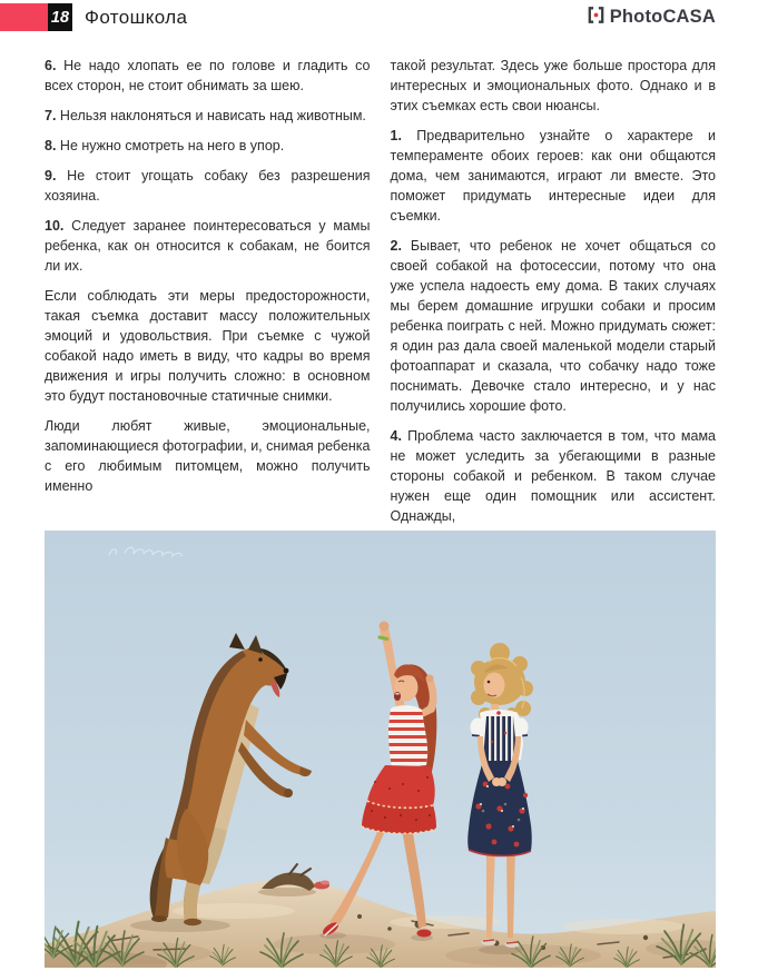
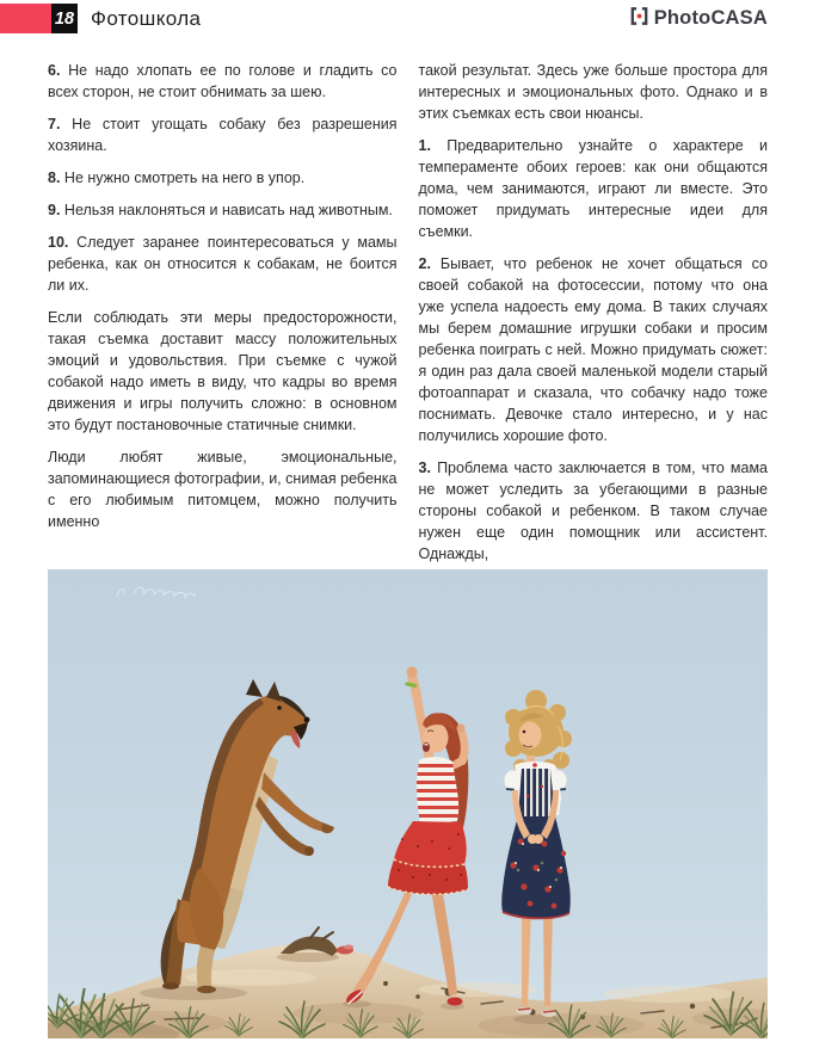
  18
  Фотошкола
  PhotoCASA
  6. Не надо хлопать ее по голове и гладить со всех сторон, не стоит обнимать за шею.
- 7. Нельзя наклоняться и нависать над животным.
+ 7. Не стоит угощать собаку без разрешения хозяина.
  8. Не нужно смотреть на него в упор.
- 9. Не стоит угощать собаку без разрешения хозяина.
+ 9. Нельзя наклоняться и нависать над животным.
  10. Следует заранее поинтересоваться у мамы ребенка, как он относится к собакам, не боится ли их.
  Если соблюдать эти меры предосторожности, такая съемка доставит массу положительных эмоций и удовольствия. При съемке с чужой собакой надо иметь в виду, что кадры во время движения и игры получить сложно: в основном это будут постановочные статичные снимки.
  Люди любят живые, эмоциональные, запоминающиеся фотографии, и, снимая ребенка с его любимым питомцем, можно получить именно
  такой результат. Здесь уже больше простора для интересных и эмоциональных фото. Однако и в этих съемках есть свои нюансы.
  1. Предварительно узнайте о характере и темпераменте обоих героев: как они общаются дома, чем занимаются, играют ли вместе. Это поможет придумать интересные идеи для съемки.
  2. Бывает, что ребенок не хочет общаться со своей собакой на фотосессии, потому что она уже успела надоесть ему дома. В таких случаях мы берем домашние игрушки собаки и просим ребенка поиграть с ней. Можно придумать сюжет: я один раз дала своей маленькой модели старый фотоаппарат и сказала, что собачку надо тоже поснимать. Девочке стало интересно, и у нас получились хорошие фото.
- 4. Проблема часто заключается в том, что мама не может уследить за убегающими в разные стороны собакой и ребенком. В таком случае нужен еще один помощник или ассистент. Однажды,
+ 3. Проблема часто заключается в том, что мама не может уследить за убегающими в разные стороны собакой и ребенком. В таком случае нужен еще один помощник или ассистент. Однажды,
